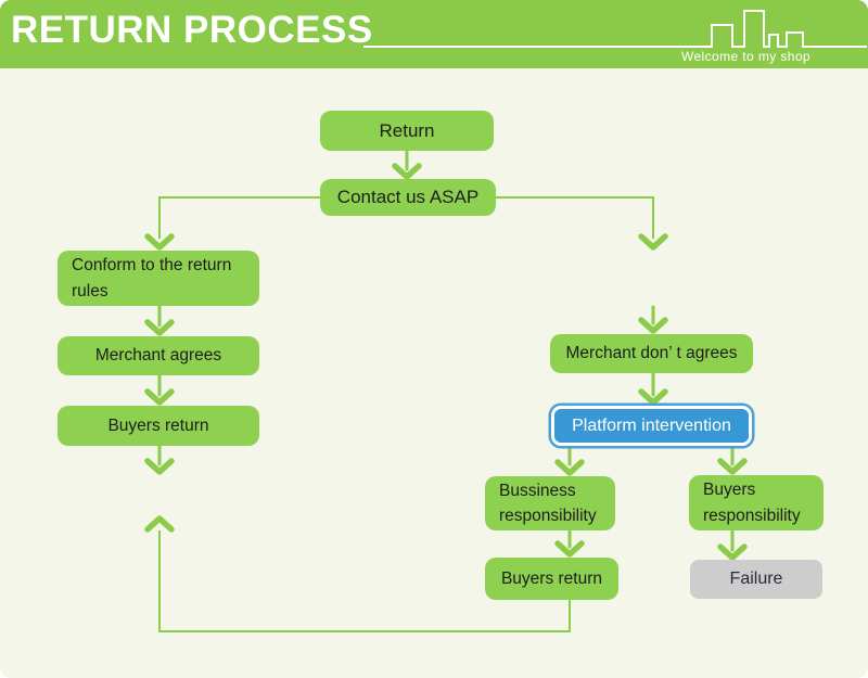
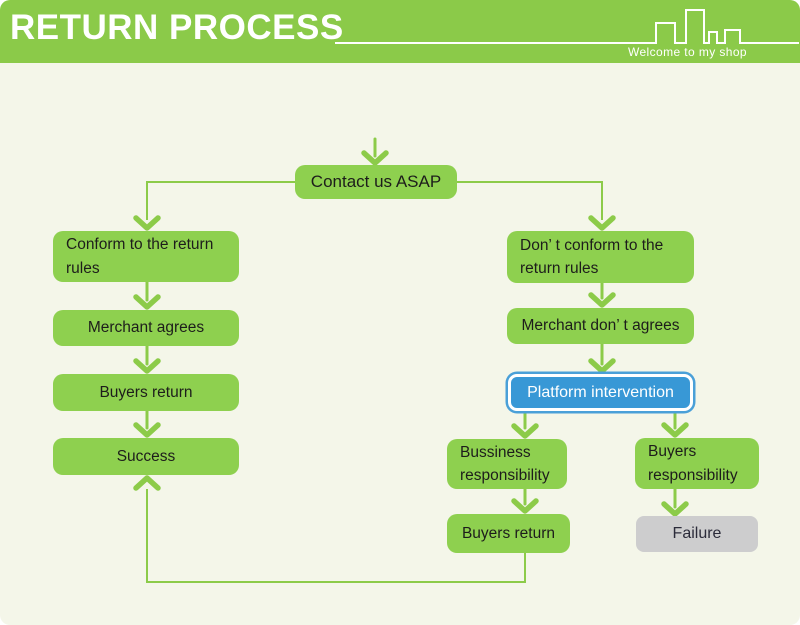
  RETURN PROCESS
  Welcome to my shop
- Return
  Contact us ASAP
  Conform to the return
  rules
  Merchant agrees
  Buyers return
+ Success
+ Don’ t conform to the
+ return rules
  Merchant don’ t agrees
  Platform intervention
  Bussiness
  responsibility
  Buyers
  responsibility
  Buyers return
  Failure
